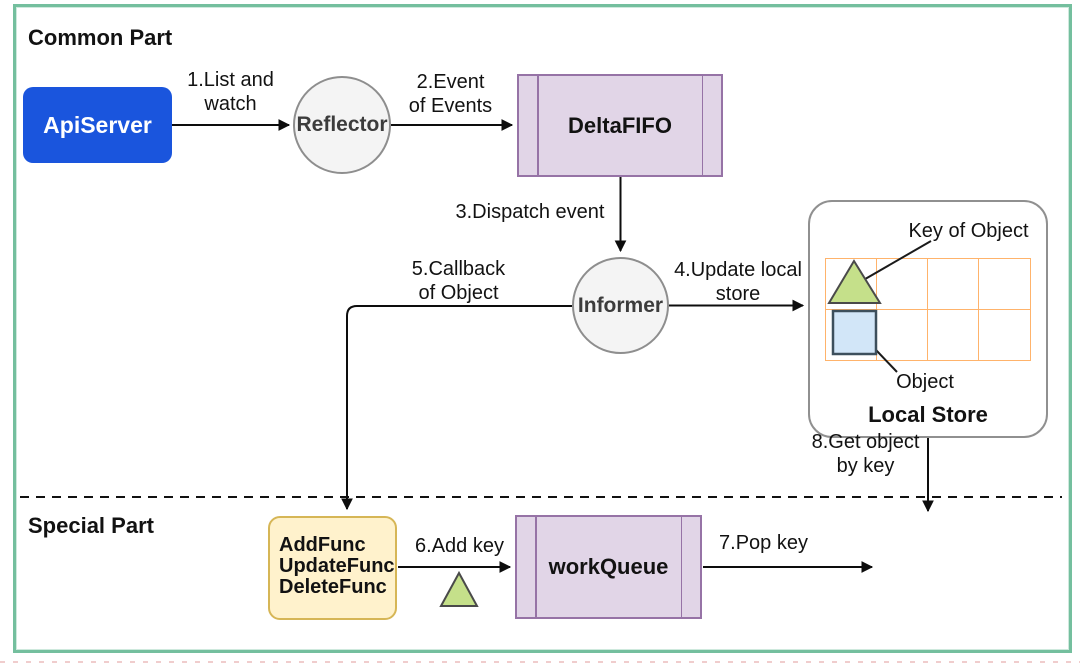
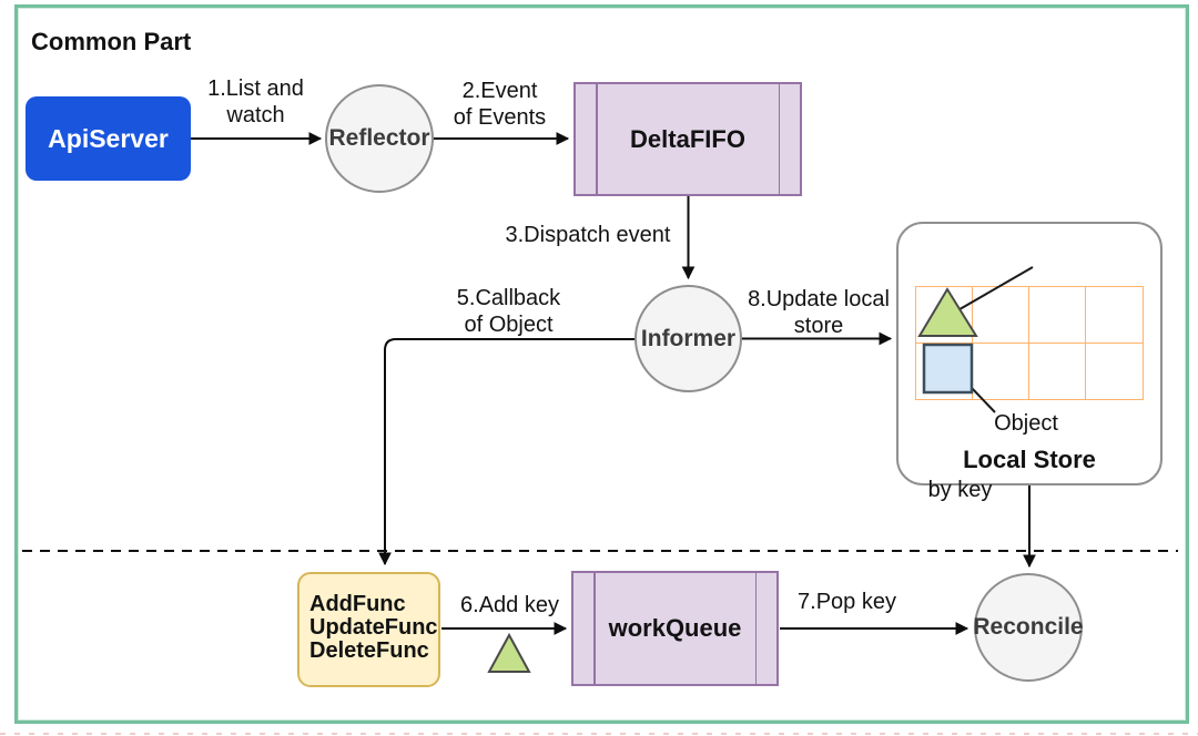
  Common Part
- Special Part
  ApiServer
  Reflector
  DeltaFIFO
  Informer
- Key of Object
  Object
  Local Store
  AddFunc
  UpdateFunc
  DeleteFunc
  workQueue
+ Reconcile
  1.List and
  watch
  2.Event
  of Events
  3.Dispatch event
- 4.Update local
+ 8.Update local
  store
  5.Callback
  of Object
  6.Add key
  7.Pop key
- 8.Get object
  by key
